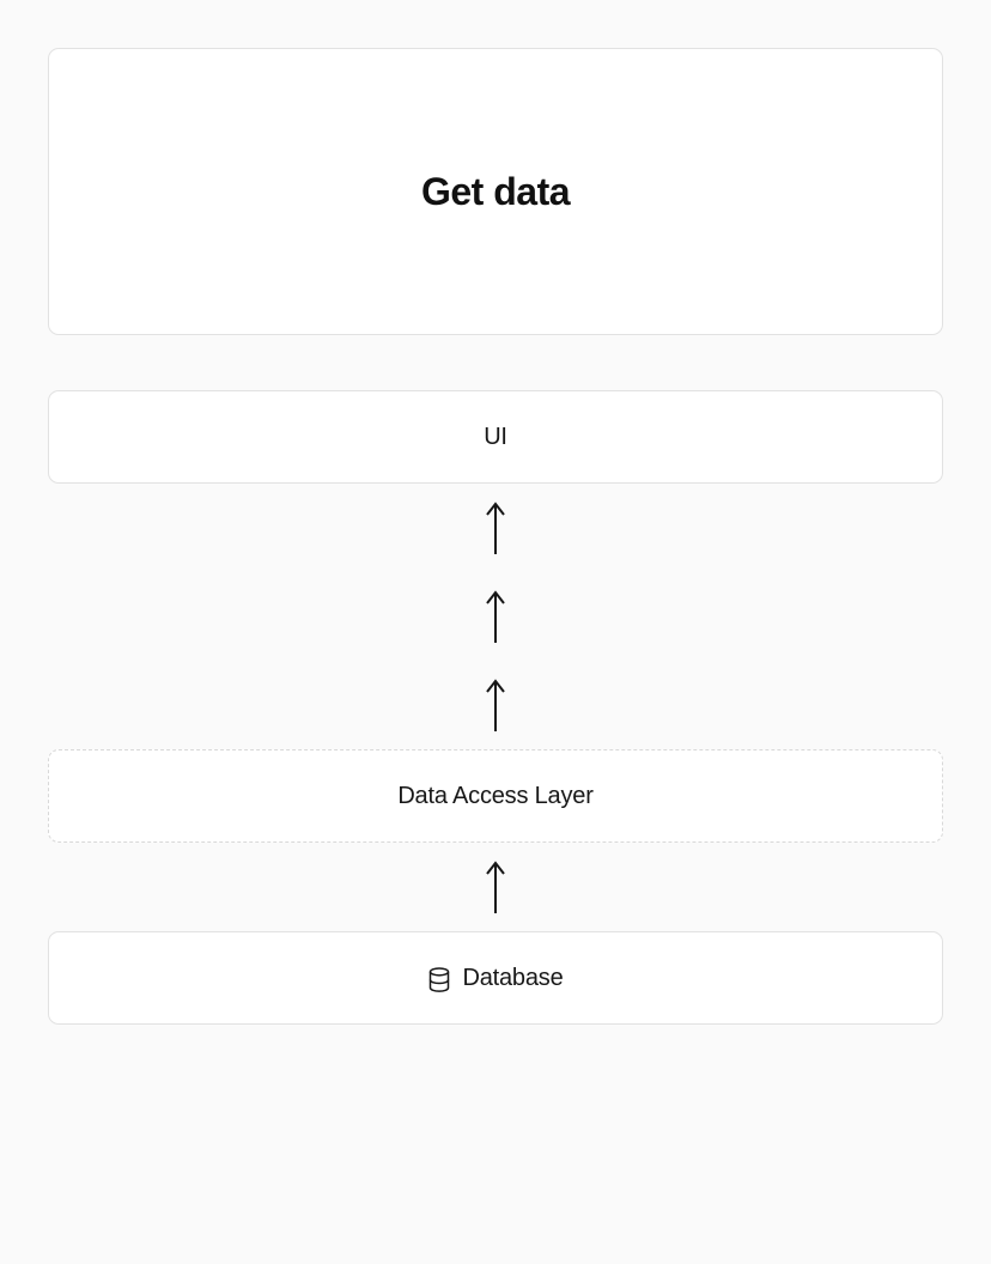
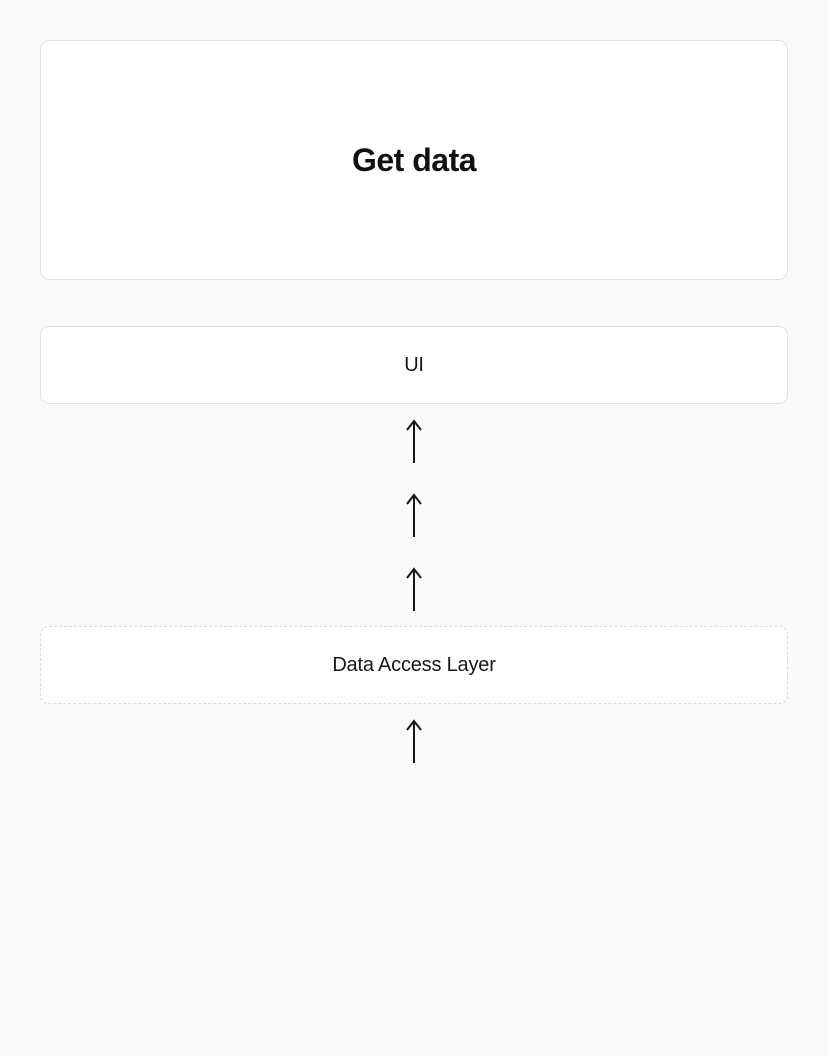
  Get data
  UI
  Data Access Layer
- Database
